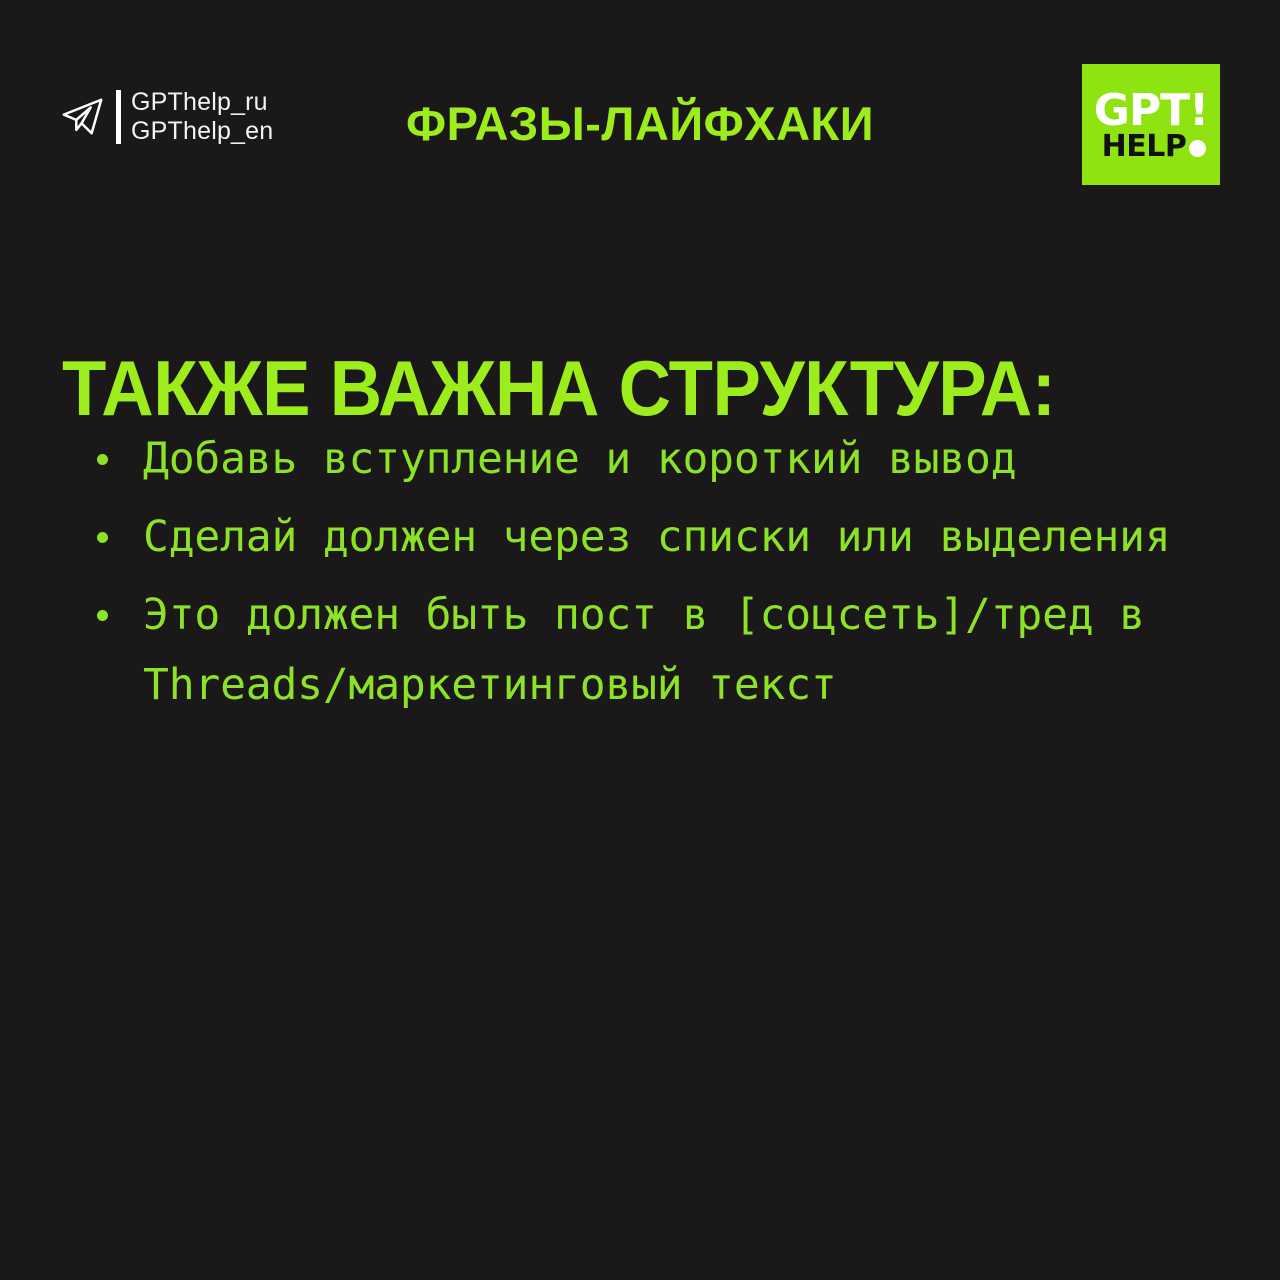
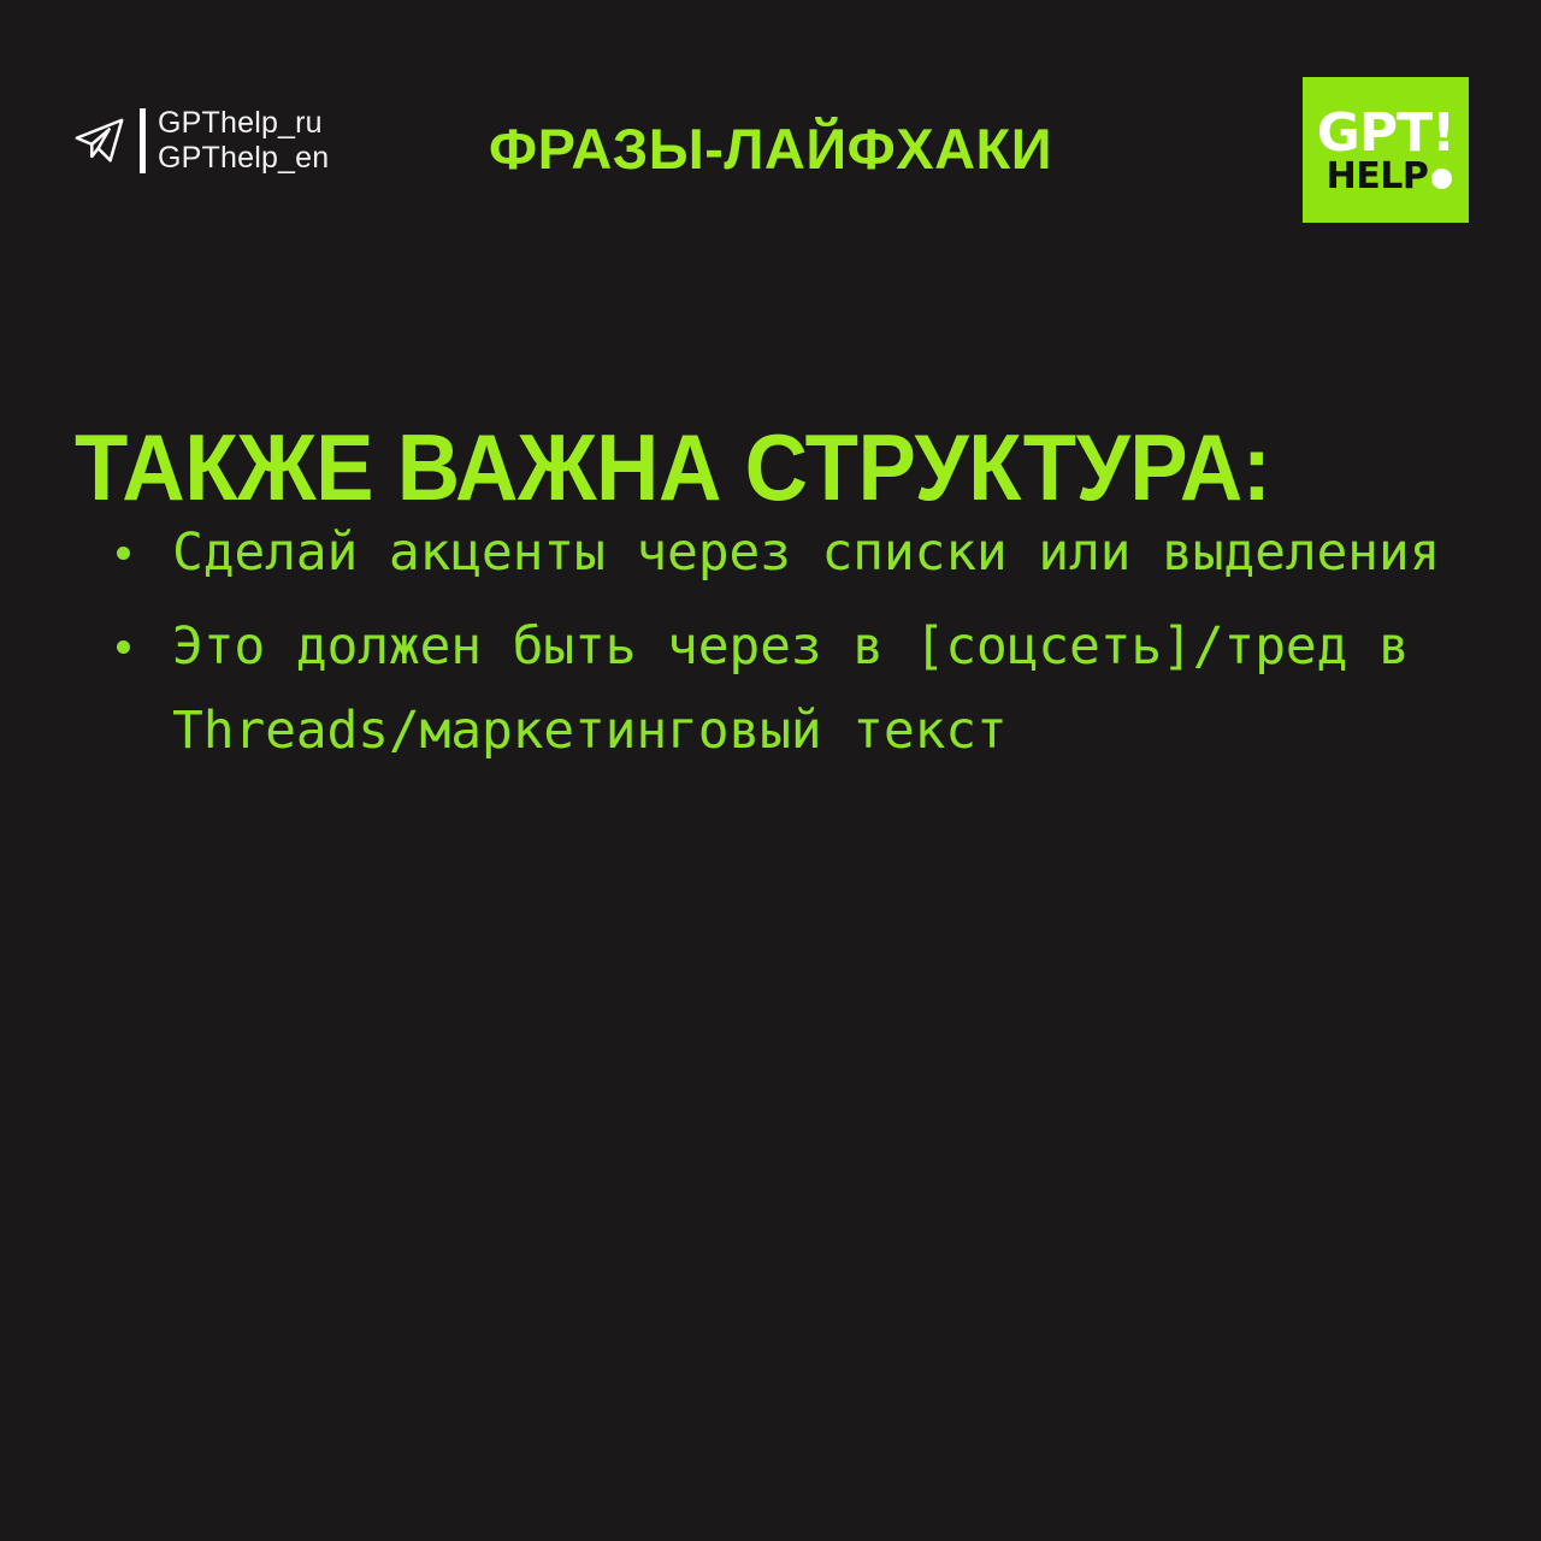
  GPThelp_ru
  GPThelp_en
  ФРАЗЫ-ЛАЙФХАКИ
  GPT!
  HELP
  ТАКЖЕ ВАЖНА СТРУКТУРА:
- Добавь вступление и короткий вывод
- Сделай должен через списки или выделения
+ Сделай акценты через списки или выделения
- Это должен быть пост в [соцсеть]/тред в Threads/маркетинговый текст
+ Это должен быть через в [соцсеть]/тред в Threads/маркетинговый текст
